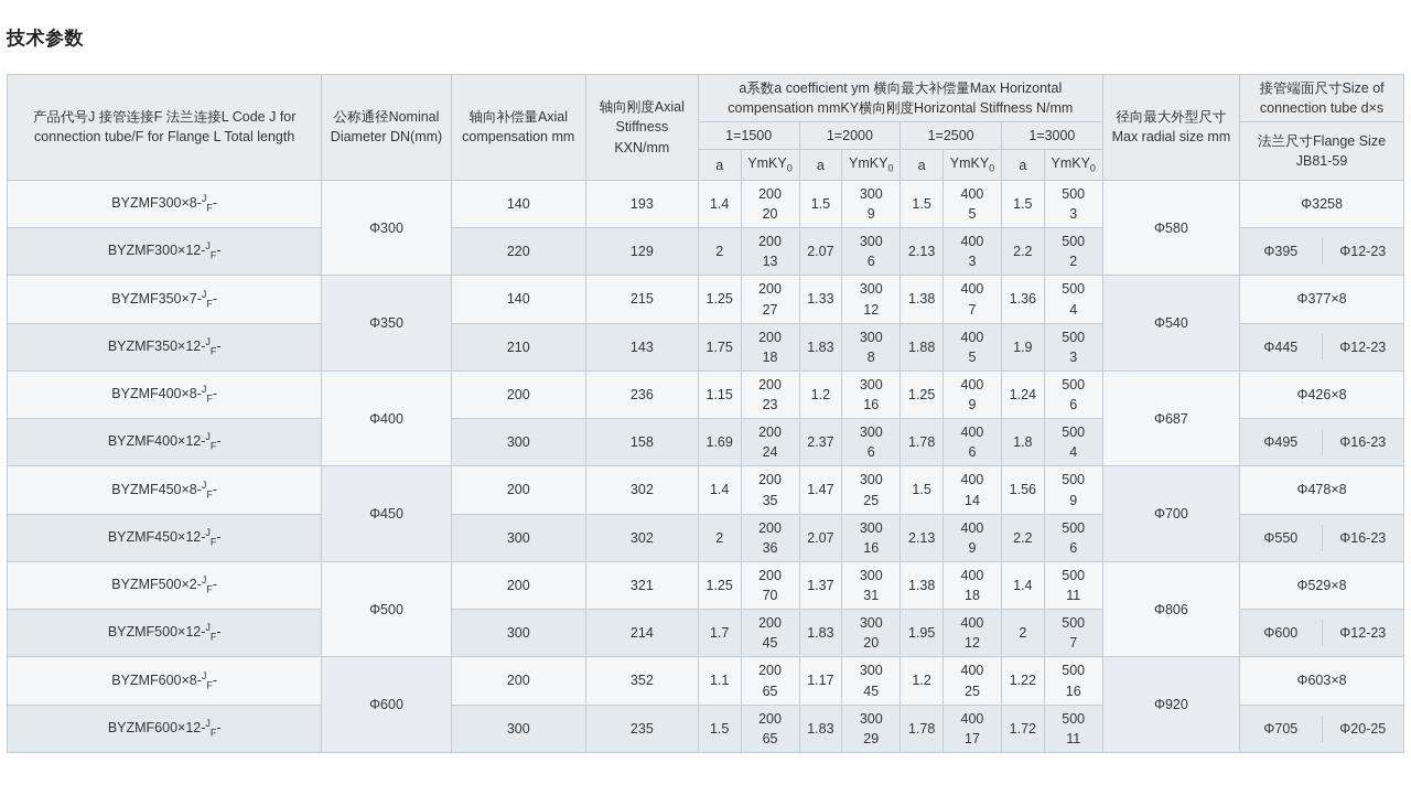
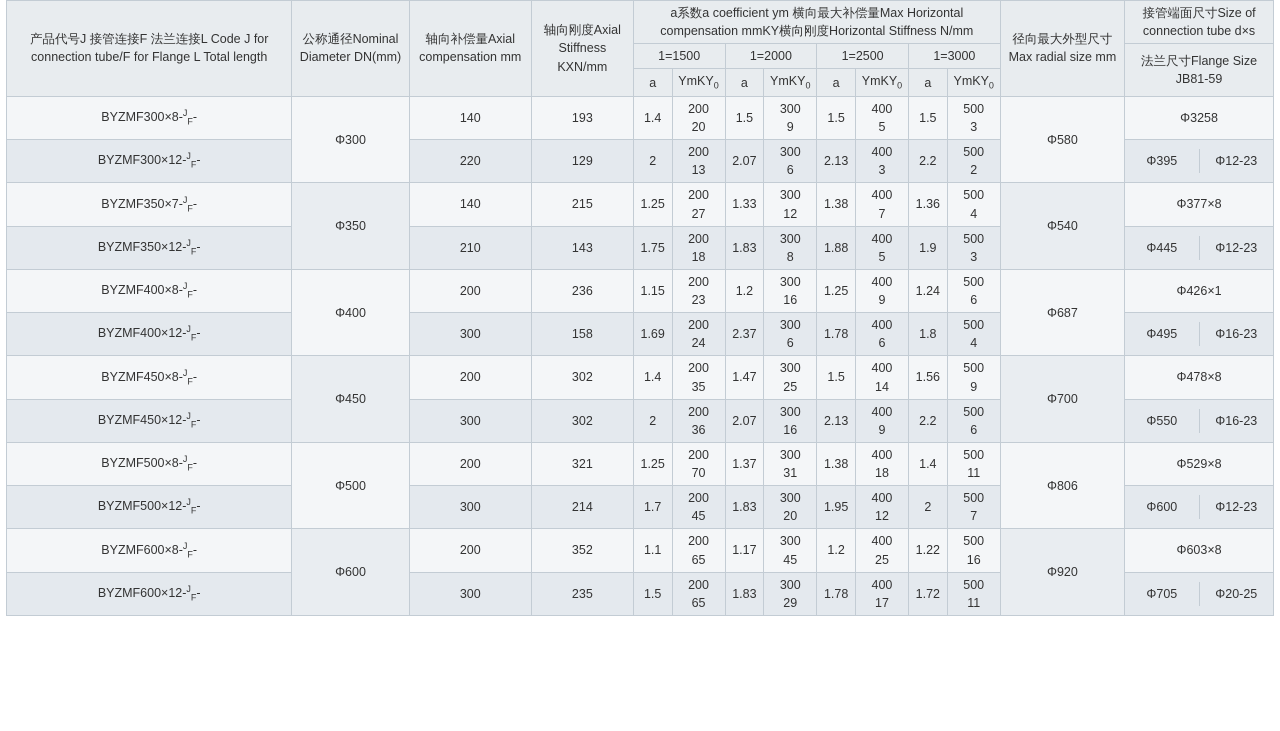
- 技术参数
  产品代号J 接管连接F 法兰连接L Code J for connection tube/F for Flange L Total length	公称通径Nominal Diameter DN(mm)	轴向补偿量Axial compensation mm	轴向刚度Axial Stiffness KXN/mm	a系数a coefficient ym 横向最大补偿量Max Horizontal compensation mmKY横向刚度Horizontal Stiffness N/mm	径向最大外型尺寸 Max radial size mm	接管端面尺寸Size of connection tube d×s
  1=1500	1=2000	1=2500	1=3000	法兰尺寸Flange Size JB81-59
  a	YmKY0	a	YmKY0	a	YmKY0	a	YmKY0
  BYZMF300×8-JF-	Φ300	140	193	1.4	20020	1.5	3009	1.5	4005	1.5	5003	Φ580	Φ3258
  BYZMF300×12-JF-	220	129	2	20013	2.07	3006	2.13	4003	2.2	5002	Φ395 Φ12-23
  BYZMF350×7-JF-	Φ350	140	215	1.25	20027	1.33	30012	1.38	4007	1.36	5004	Φ540	Φ377×8
  BYZMF350×12-JF-	210	143	1.75	20018	1.83	3008	1.88	4005	1.9	5003	Φ445 Φ12-23
- BYZMF400×8-JF-	Φ400	200	236	1.15	20023	1.2	30016	1.25	4009	1.24	5006	Φ687	Φ426×8
+ BYZMF400×8-JF-	Φ400	200	236	1.15	20023	1.2	30016	1.25	4009	1.24	5006	Φ687	Φ426×1
  BYZMF400×12-JF-	300	158	1.69	20024	2.37	3006	1.78	4006	1.8	5004	Φ495 Φ16-23
  BYZMF450×8-JF-	Φ450	200	302	1.4	20035	1.47	30025	1.5	40014	1.56	5009	Φ700	Φ478×8
  BYZMF450×12-JF-	300	302	2	20036	2.07	30016	2.13	4009	2.2	5006	Φ550 Φ16-23
- BYZMF500×2-JF-	Φ500	200	321	1.25	20070	1.37	30031	1.38	40018	1.4	50011	Φ806	Φ529×8
+ BYZMF500×8-JF-	Φ500	200	321	1.25	20070	1.37	30031	1.38	40018	1.4	50011	Φ806	Φ529×8
  BYZMF500×12-JF-	300	214	1.7	20045	1.83	30020	1.95	40012	2	5007	Φ600 Φ12-23
  BYZMF600×8-JF-	Φ600	200	352	1.1	20065	1.17	30045	1.2	40025	1.22	50016	Φ920	Φ603×8
  BYZMF600×12-JF-	300	235	1.5	20065	1.83	30029	1.78	40017	1.72	50011	Φ705 Φ20-25
